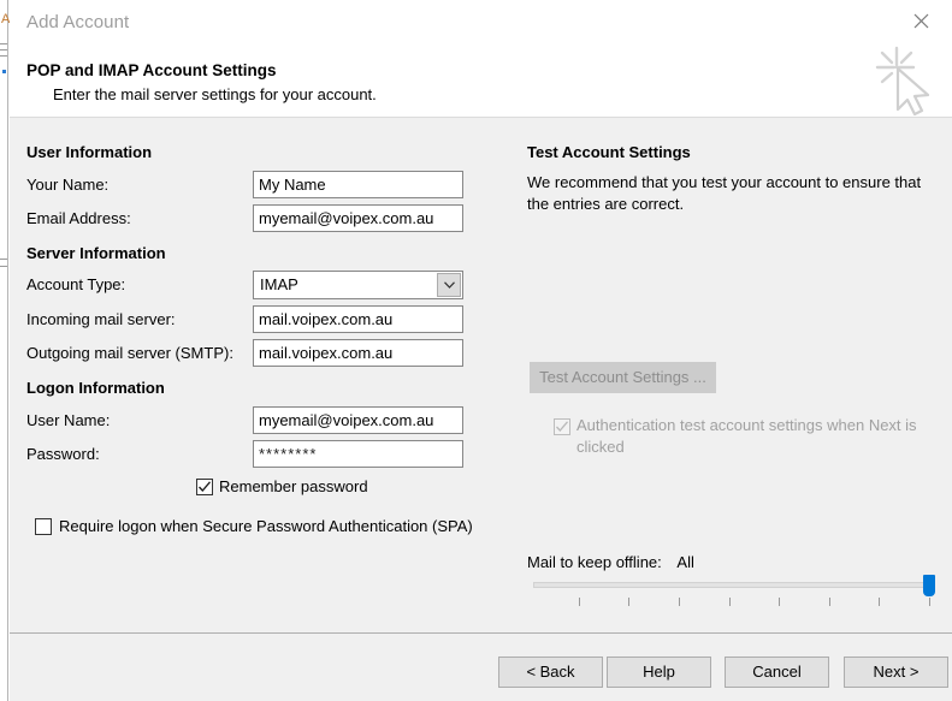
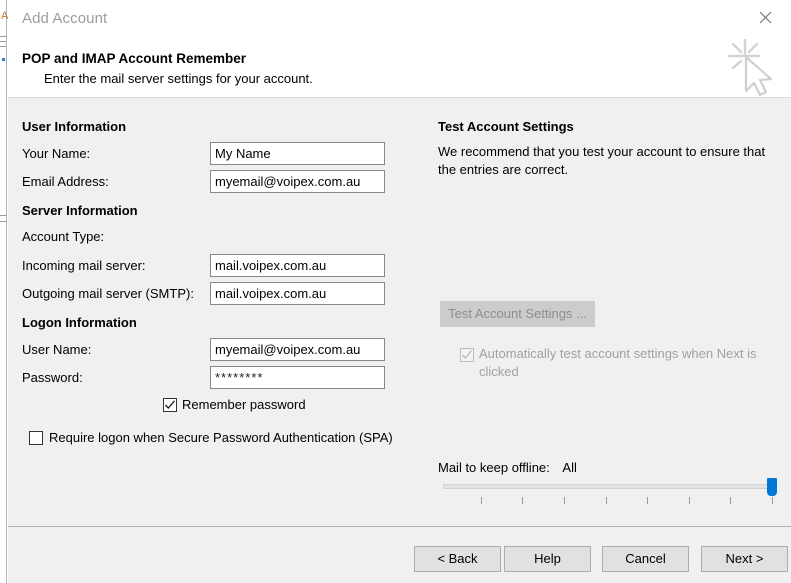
  A
  Add Account
- POP and IMAP Account Settings
+ POP and IMAP Account Remember
  Enter the mail server settings for your account.
  User Information
  Your Name:
  My Name
  Email Address:
  myemail@voipex.com.au
  Server Information
  Account Type:
- IMAP
  Incoming mail server:
  mail.voipex.com.au
  Outgoing mail server (SMTP):
  mail.voipex.com.au
  Logon Information
  User Name:
  myemail@voipex.com.au
  Password:
  ********
  Remember password
  Require logon when Secure Password Authentication (SPA)
  Test Account Settings
  We recommend that you test your account to ensure that
  the entries are correct.
  Test Account Settings ...
- Authentication test account settings when Next is
+ Automatically test account settings when Next is
  clicked
  Mail to keep offline: All
  < Back
  Help
  Cancel
  Next >
